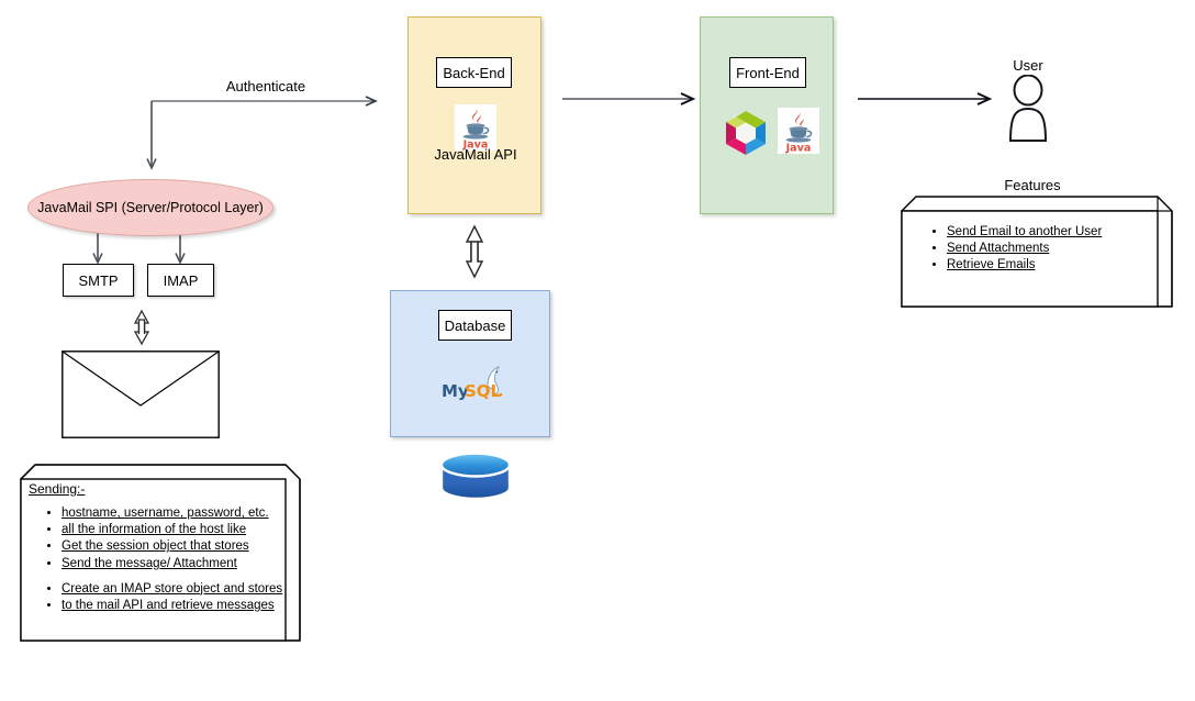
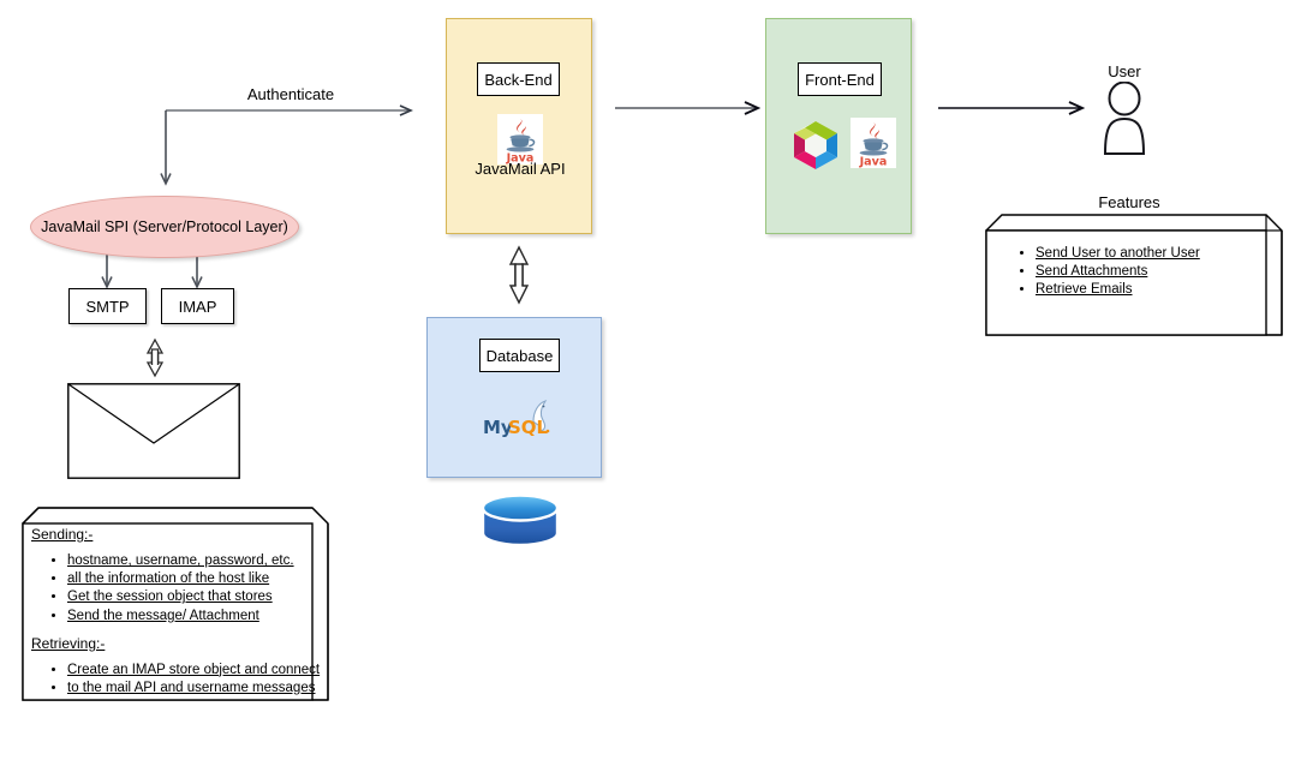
  Authenticate
  JavaMail SPI (Server/Protocol Layer)
  SMTP
  IMAP
  Back-End
  Java
  JavaMail API
  Front-End
  Java
  Database
  My
  SQL
  User
  Features
- Send Email to another User
+ Send User to another User
  Send Attachments
  Retrieve Emails
  Sending:-
  hostname, username, password, etc.
  all the information of the host like
  Get the session object that stores
  Send the message/ Attachment
+ Retrieving:-
- Create an IMAP store object and stores
+ Create an IMAP store object and connect
- to the mail API and retrieve messages
+ to the mail API and username messages
